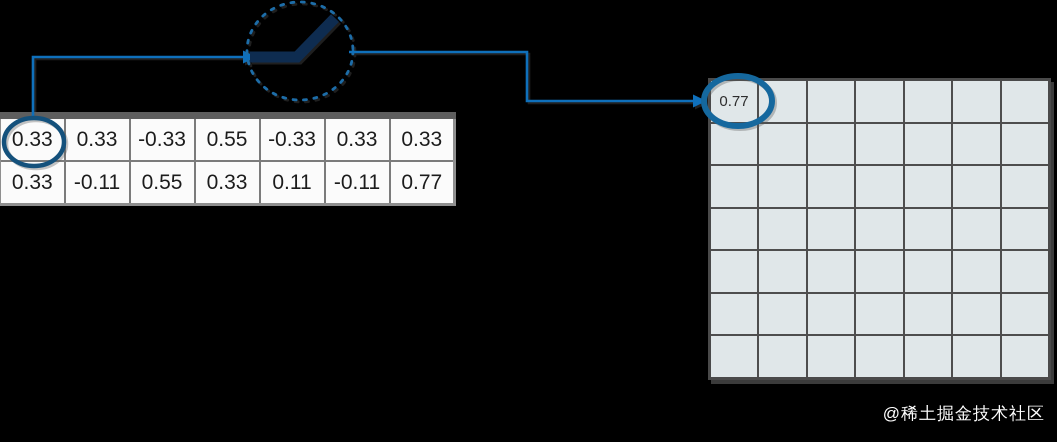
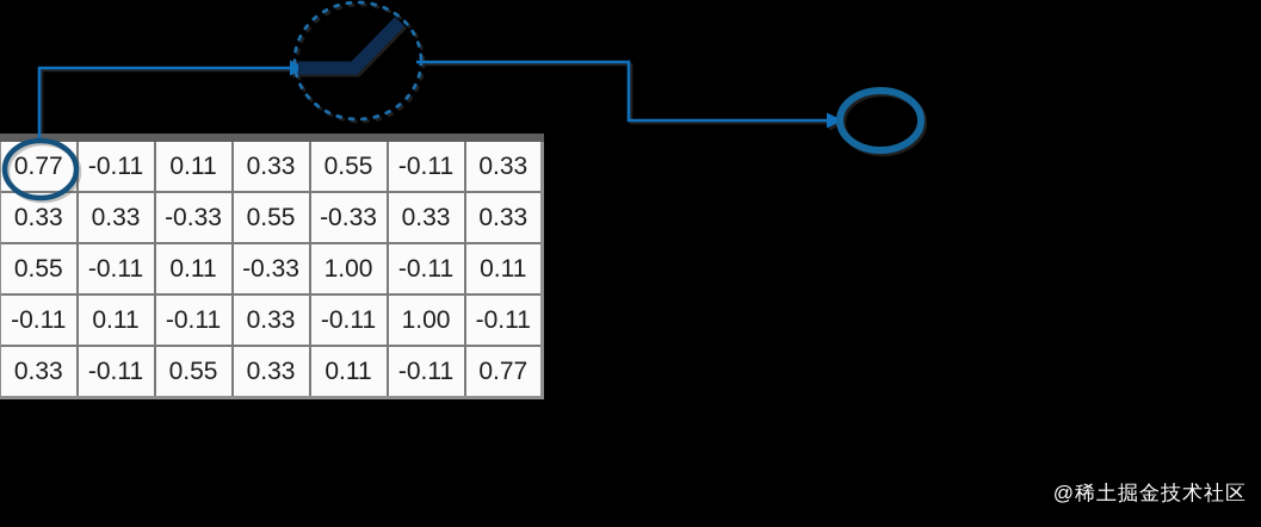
+ 0.77	-0.11	0.11	0.33	0.55	-0.11	0.33
  0.33	0.33	-0.33	0.55	-0.33	0.33	0.33
+ 0.55	-0.11	0.11	-0.33	1.00	-0.11	0.11
+ -0.11	0.11	-0.11	0.33	-0.11	1.00	-0.11
  0.33	-0.11	0.55	0.33	0.11	-0.11	0.77
- 0.77
  @稀土掘金技术社区
